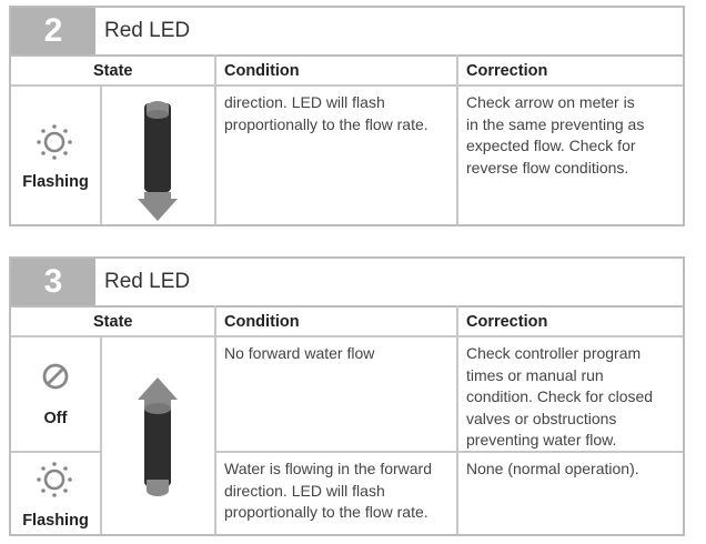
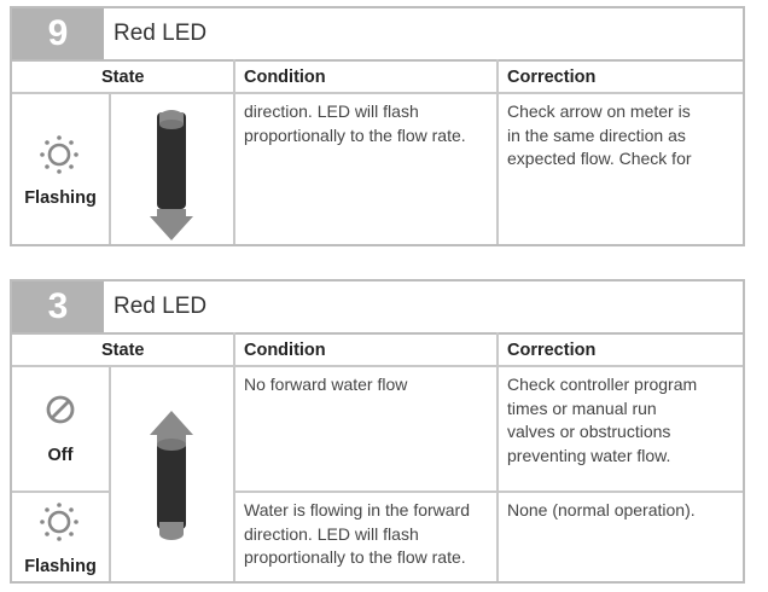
- 2
+ 9
  Red LED
  State
  Condition
  Correction
  Flashing
  direction. LED will flash
  proportionally to the flow rate.
  Check arrow on meter is
- in the same preventing as
+ in the same direction as
  expected flow. Check for
- reverse flow conditions.
  3
  Red LED
  State
  Condition
  Correction
  Off
  No forward water flow
  Check controller program
  times or manual run
- condition. Check for closed
  valves or obstructions
  preventing water flow.
  Flashing
  Water is flowing in the forward
  direction. LED will flash
  proportionally to the flow rate.
  None (normal operation).
